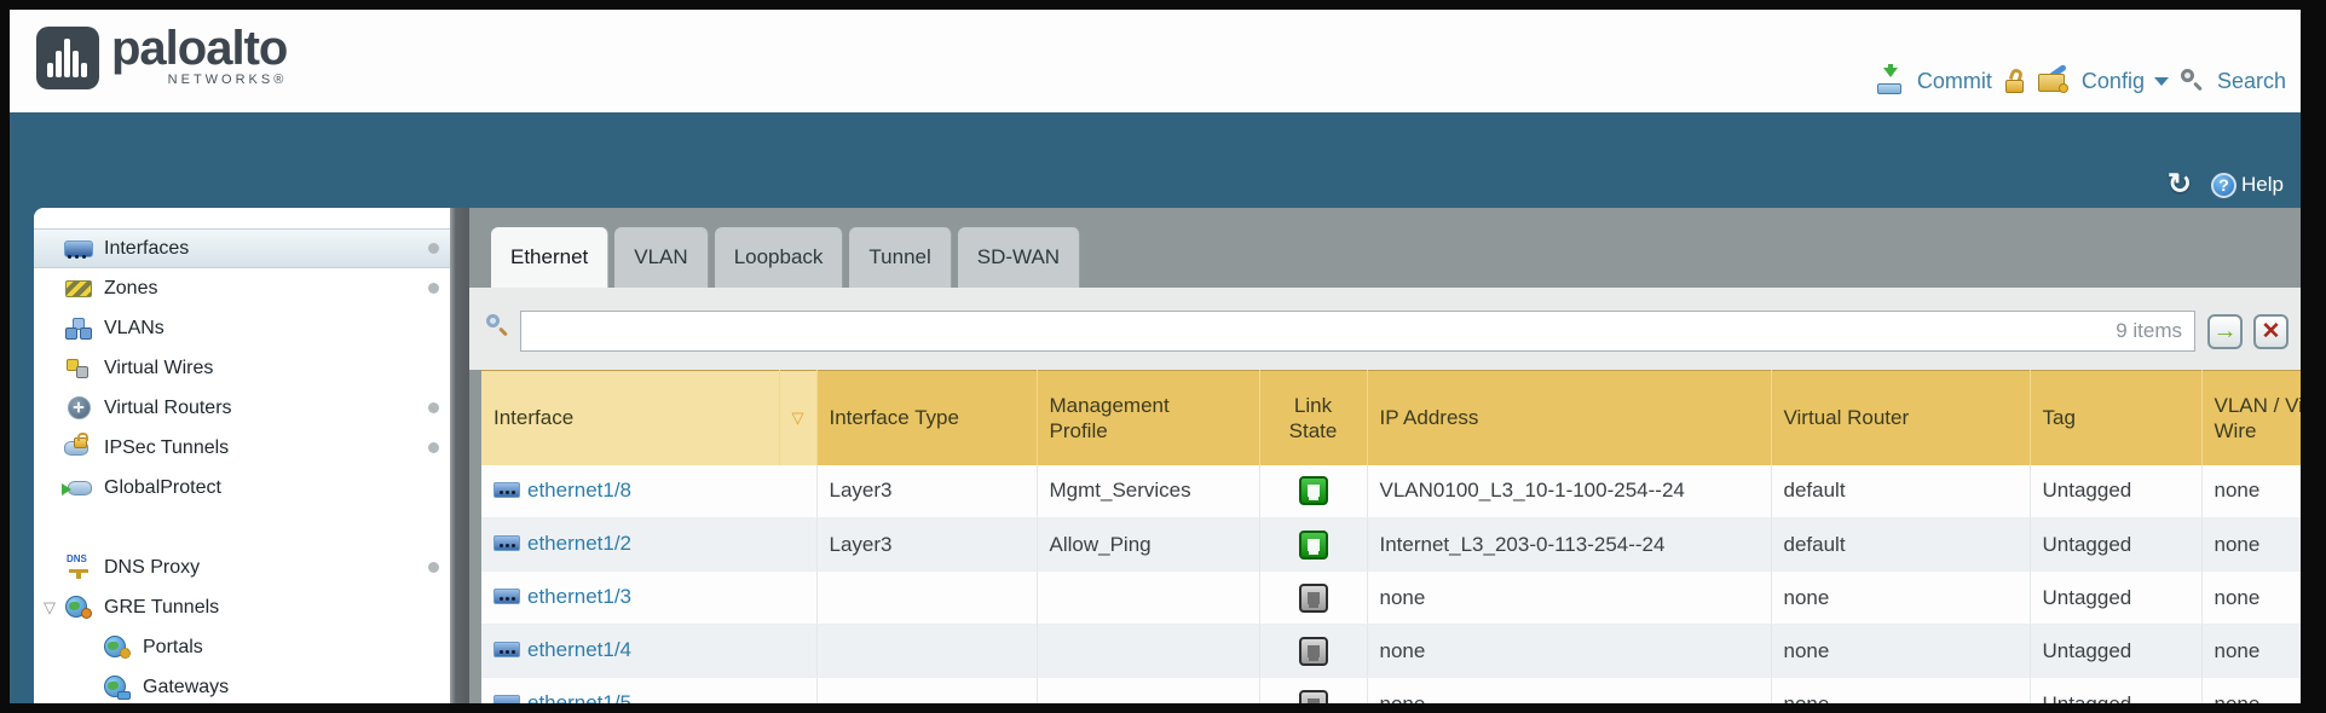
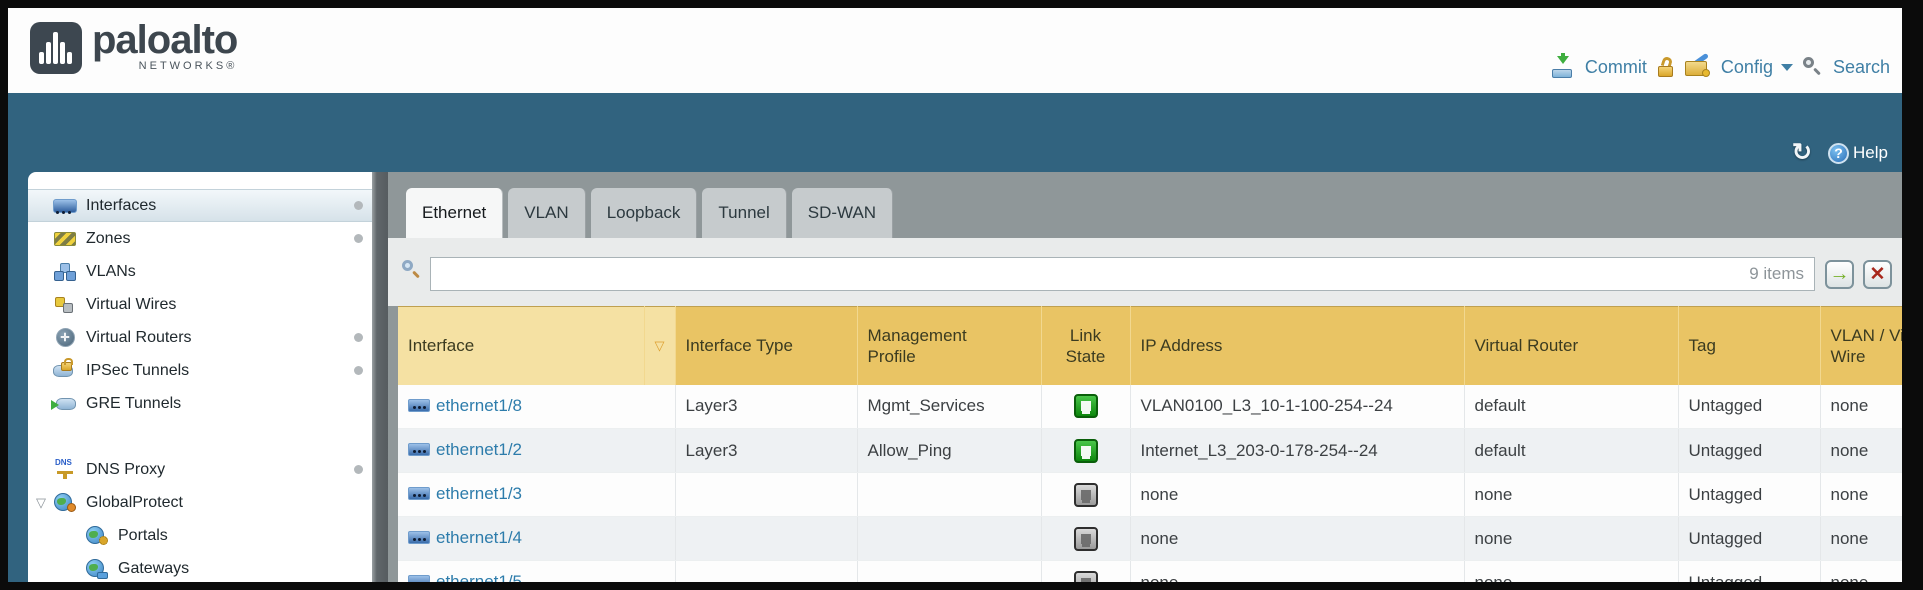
  paloalto
  NETWORKS®
  Commit
  Config
  Search
  ↻
  ?
  Help
  Interfaces
  Zones
  VLANs
  Virtual Wires
  ✛
  Virtual Routers
  IPSec Tunnels
- GlobalProtect
+ GRE Tunnels
  DNS
  DNS Proxy
  ▽
- GRE Tunnels
+ GlobalProtect
  Portals
  Gateways
  Ethernet
  VLAN
  Loopback
  Tunnel
  SD-WAN
  9 items
  →
  ✕
  Interface	▽	Interface Type	Management Profile	Link State	IP Address	Virtual Router	Tag	VLAN / VWire
  ethernet1/8	Layer3	Mgmt_Services		VLAN0100_L3_10-1-100-254--24	default	Untagged	none
- ethernet1/2	Layer3	Allow_Ping		Internet_L3_203-0-113-254--24	default	Untagged	none
+ ethernet1/2	Layer3	Allow_Ping		Internet_L3_203-0-178-254--24	default	Untagged	none
  ethernet1/3				none	none	Untagged	none
  ethernet1/4				none	none	Untagged	none
